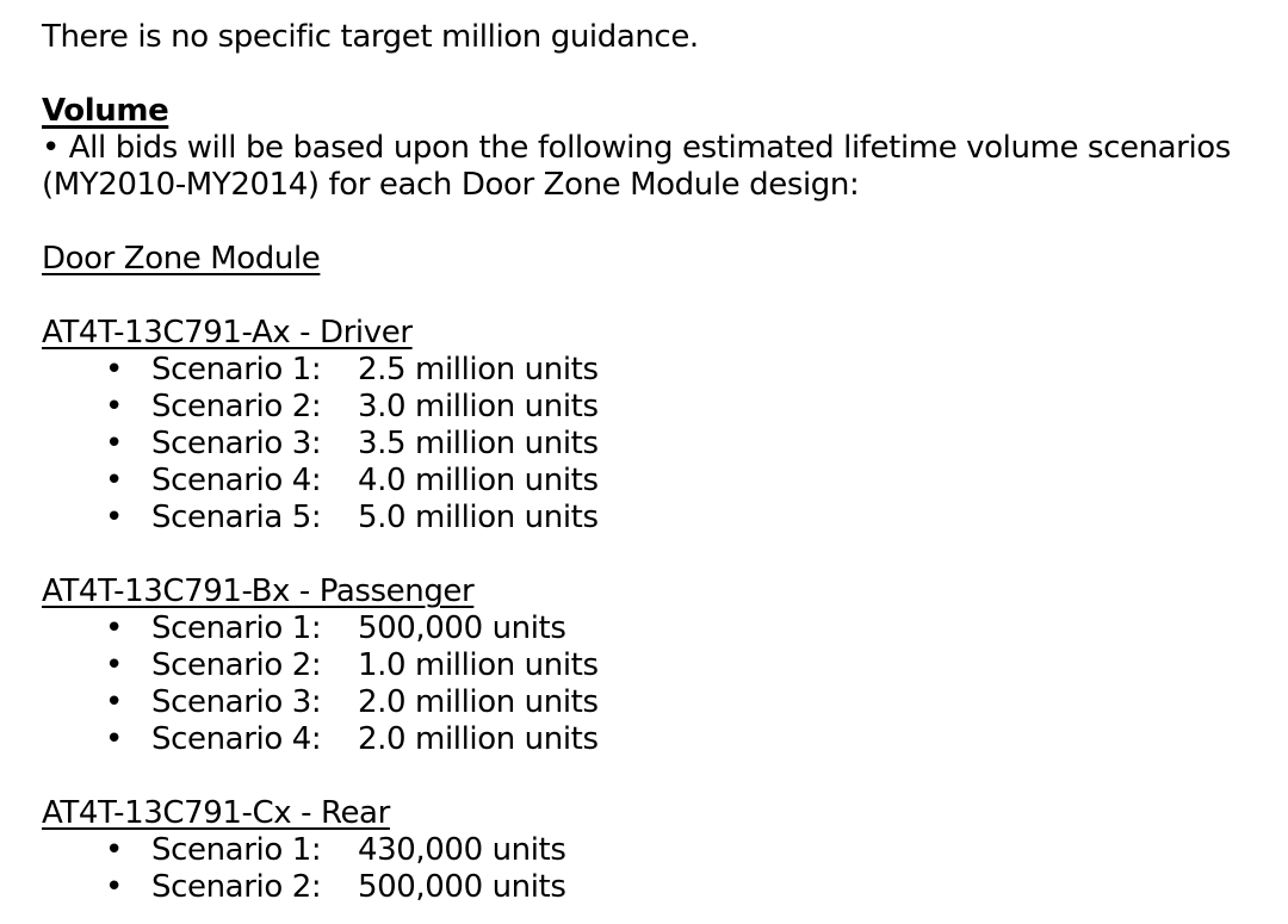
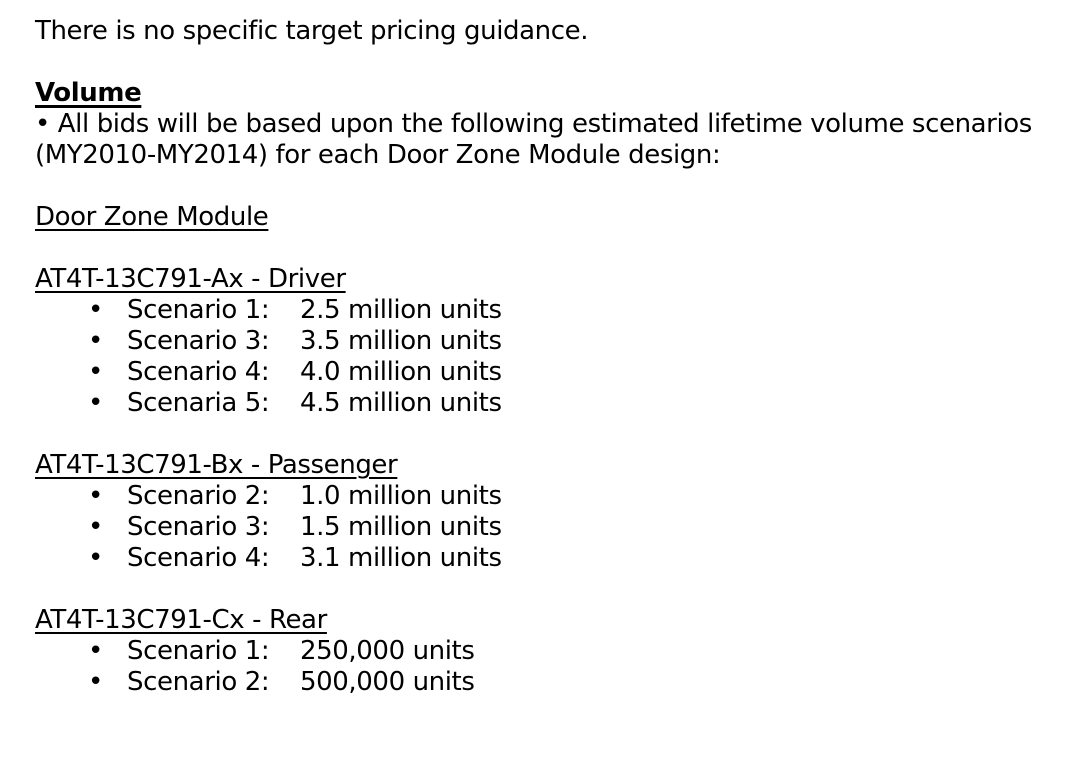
- There is no specific target million guidance.
+ There is no specific target pricing guidance.
  Volume
  • All bids will be based upon the following estimated lifetime volume scenarios (MY2010-MY2014) for each Door Zone Module design:
  Door Zone Module
  AT4T-13C791-Ax - Driver
  • Scenario 1: 2.5 million units
- • Scenario 2: 3.0 million units
  • Scenario 3: 3.5 million units
  • Scenario 4: 4.0 million units
- • Scenaria 5: 5.0 million units
+ • Scenaria 5: 4.5 million units
  AT4T-13C791-Bx - Passenger
- • Scenario 1: 500,000 units
  • Scenario 2: 1.0 million units
- • Scenario 3: 2.0 million units
+ • Scenario 3: 1.5 million units
- • Scenario 4: 2.0 million units
+ • Scenario 4: 3.1 million units
  AT4T-13C791-Cx - Rear
- • Scenario 1: 430,000 units
+ • Scenario 1: 250,000 units
  • Scenario 2: 500,000 units
